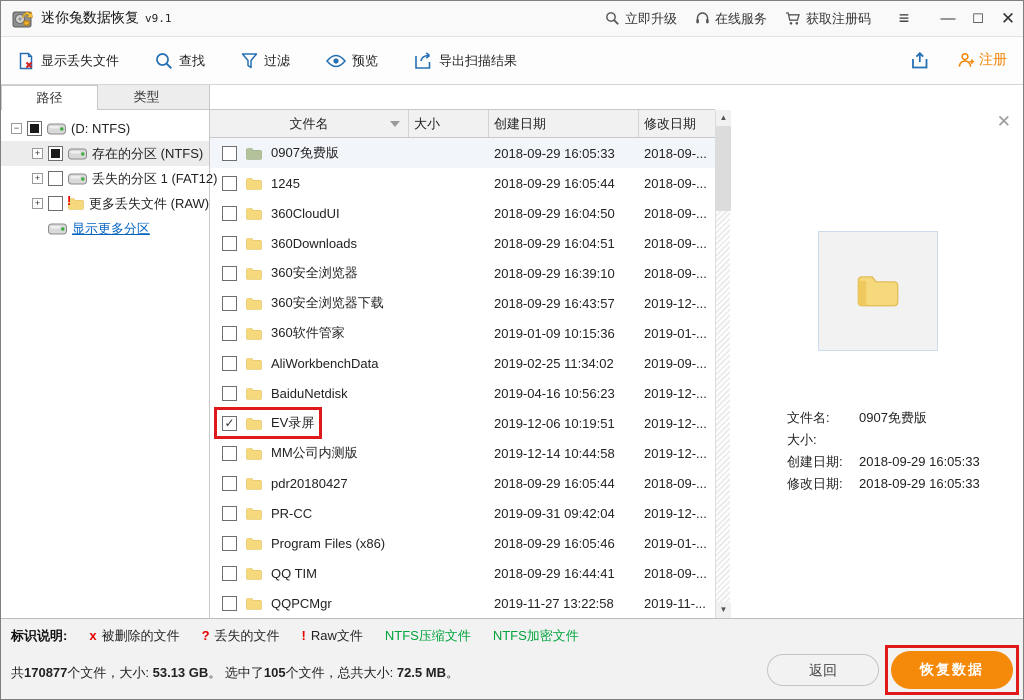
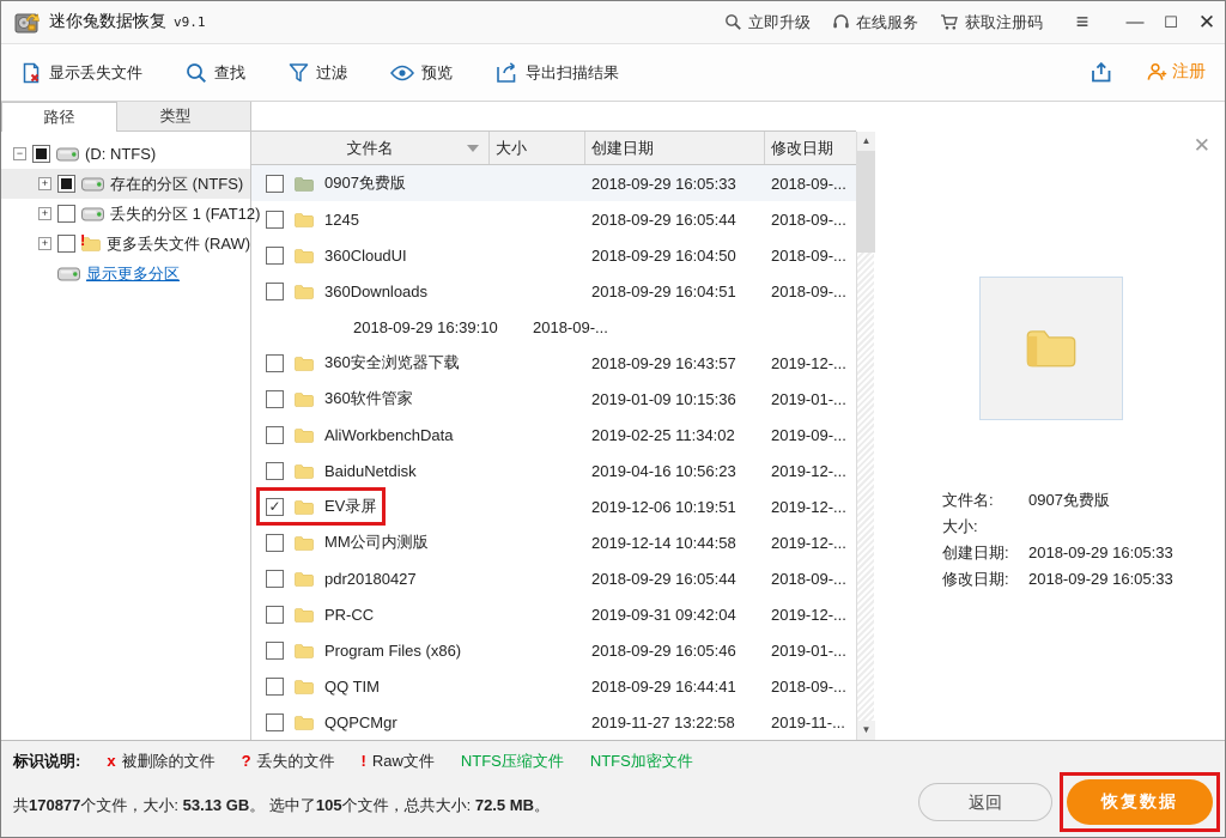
  迷你兔数据恢复
  v9.1
  立即升级
  在线服务
  获取注册码
  ≡
  —
  ☐
  ✕
  显示丢失文件
  查找
  过滤
  预览
  导出扫描结果
  注册
  路径
  类型
  −
  (D: NTFS)
  +
  存在的分区 (NTFS)
  +
  丢失的分区 1 (FAT12)
  +
  !
  更多丢失文件 (RAW)
  显示更多分区
  文件名
  大小
  创建日期
  修改日期
  0907免费版
  2018-09-29 16:05:33
  2018-09-...
  1245
  2018-09-29 16:05:44
  2018-09-...
  360CloudUI
  2018-09-29 16:04:50
  2018-09-...
  360Downloads
  2018-09-29 16:04:51
  2018-09-...
- 360安全浏览器
  2018-09-29 16:39:10
  2018-09-...
  360安全浏览器下载
  2018-09-29 16:43:57
  2019-12-...
  360软件管家
  2019-01-09 10:15:36
  2019-01-...
  AliWorkbenchData
  2019-02-25 11:34:02
  2019-09-...
  BaiduNetdisk
  2019-04-16 10:56:23
  2019-12-...
  EV录屏
  2019-12-06 10:19:51
  2019-12-...
  MM公司内测版
  2019-12-14 10:44:58
  2019-12-...
  pdr20180427
  2018-09-29 16:05:44
  2018-09-...
  PR-CC
  2019-09-31 09:42:04
  2019-12-...
  Program Files (x86)
  2018-09-29 16:05:46
  2019-01-...
  QQ TIM
  2018-09-29 16:44:41
  2018-09-...
  QQPCMgr
  2019-11-27 13:22:58
  2019-11-...
  ▲
  ▼
  ✕
  文件名:
  0907免费版
  大小:
  创建日期:
  2018-09-29 16:05:33
  修改日期:
  2018-09-29 16:05:33
  标识说明:
  x 被删除的文件 ? 丢失的文件 ! Raw文件 NTFS压缩文件 NTFS加密文件
  共170877个文件，大小: 53.13 GB。 选中了105个文件，总共大小: 72.5 MB。
  返回
  恢复数据
